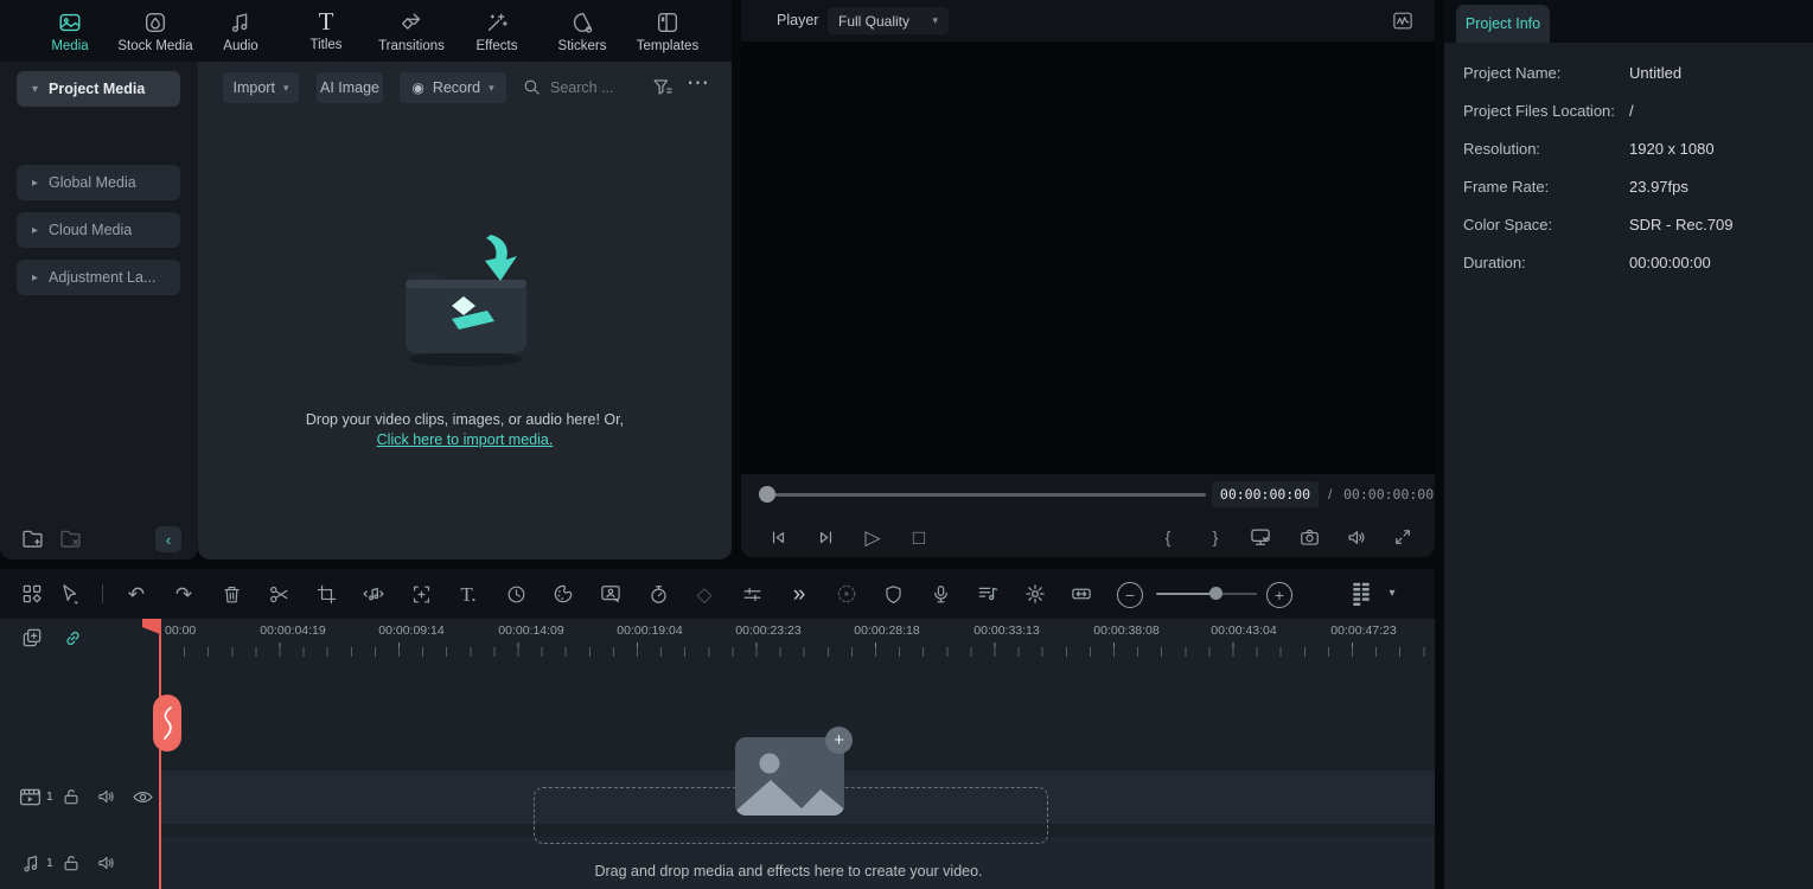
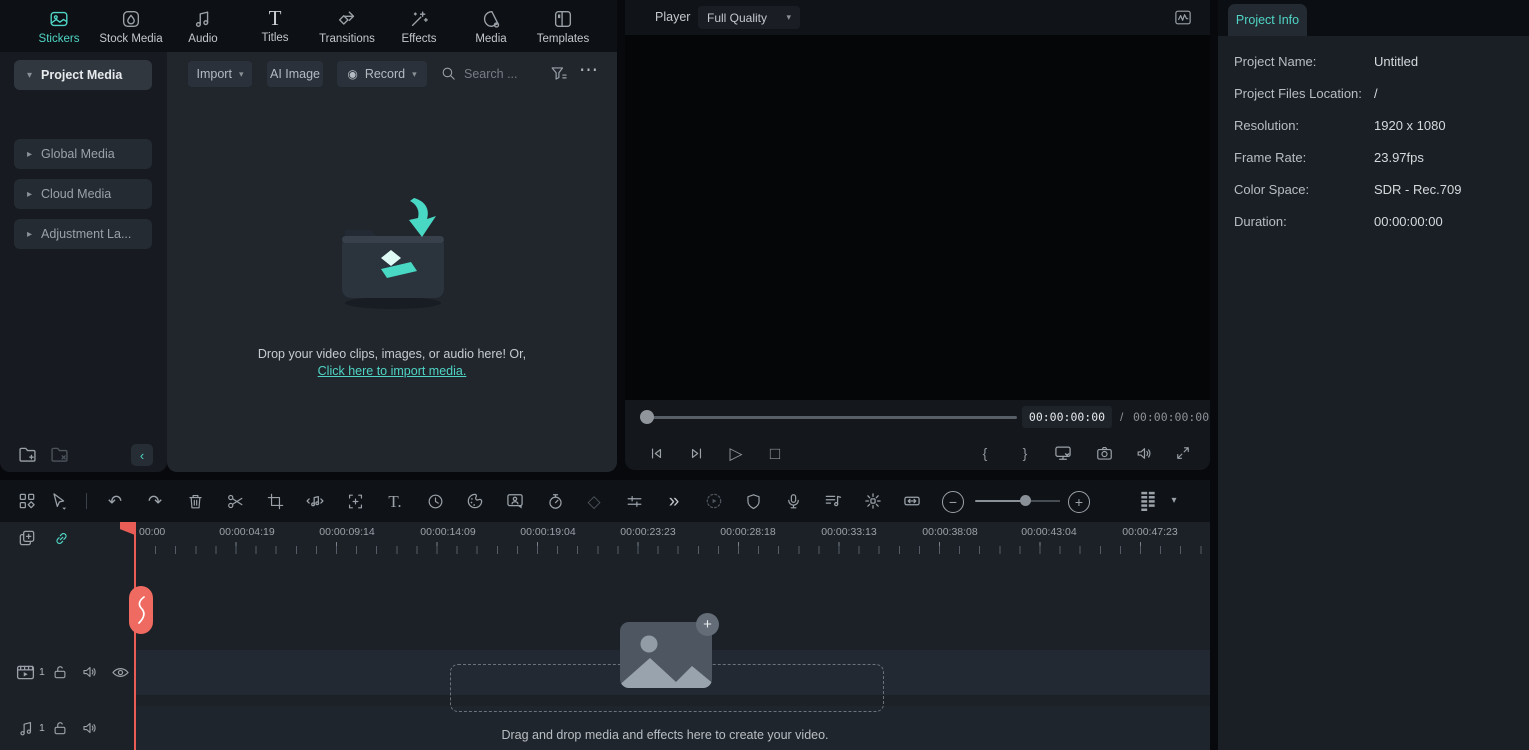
- Media
+ Stickers
  Stock Media
  Audio
  T
  Titles
  Transitions
  Effects
- Stickers
+ Media
  Templates
  ▾
  Project Media
  ▸
  Global Media
  ▸
  Cloud Media
  ▸
  Adjustment La...
  ‹
  Import
  ▾
  AI Image
  ◉
  Record
  ▾
  Search ...
  ⋯
  Drop your video clips, images, or audio here! Or,
  Click here to import media.
  Player
  Full Quality
  ▾
  00:00:00:00
  /
  00:00:00:00
  ▷
  □
  {
  }
  Project Info
  Project Name:
  Untitled
  Project Files Location:
  /
  Resolution:
  1920 x 1080
  Frame Rate:
  23.97fps
  Color Space:
  SDR - Rec.709
  Duration:
  00:00:00:00
  ↶
  ↷
  T.
  ◇
  »
  −
  +
  ▾
  00:00
  00:00:04:19
  00:00:09:14
  00:00:14:09
  00:00:19:04
  00:00:23:23
  00:00:28:18
  00:00:33:13
  00:00:38:08
  00:00:43:04
  00:00:47:23
  1
  1
  +
  Drag and drop media and effects here to create your video.
